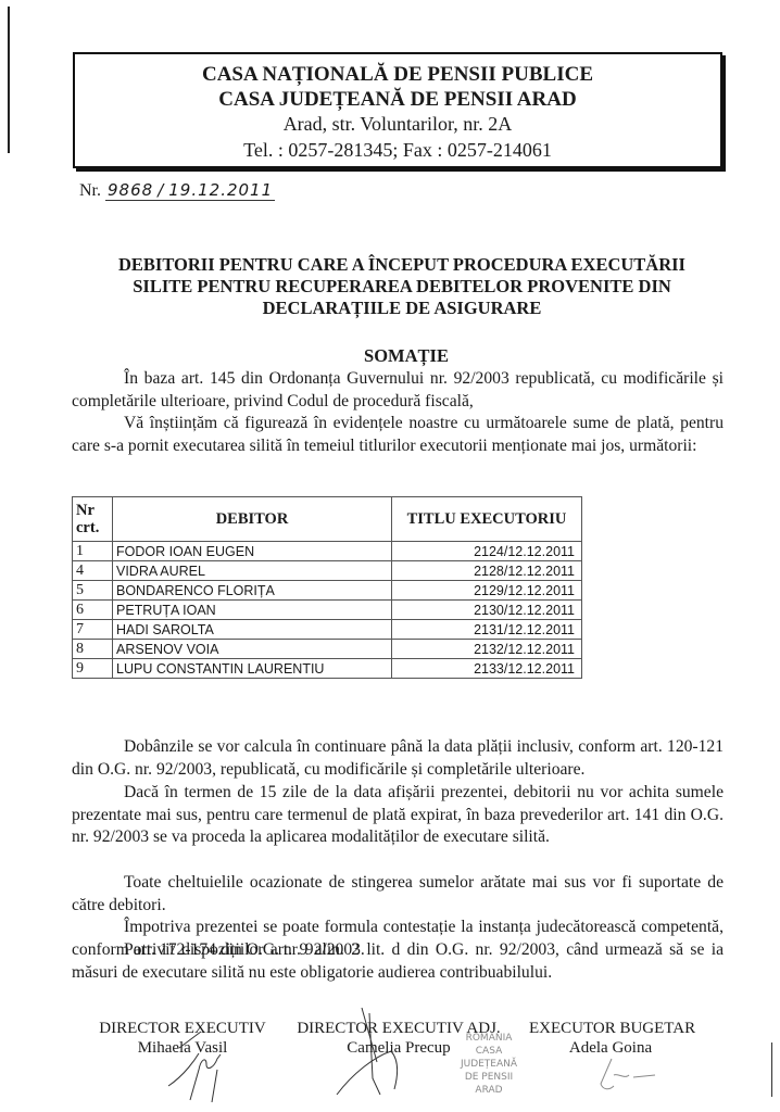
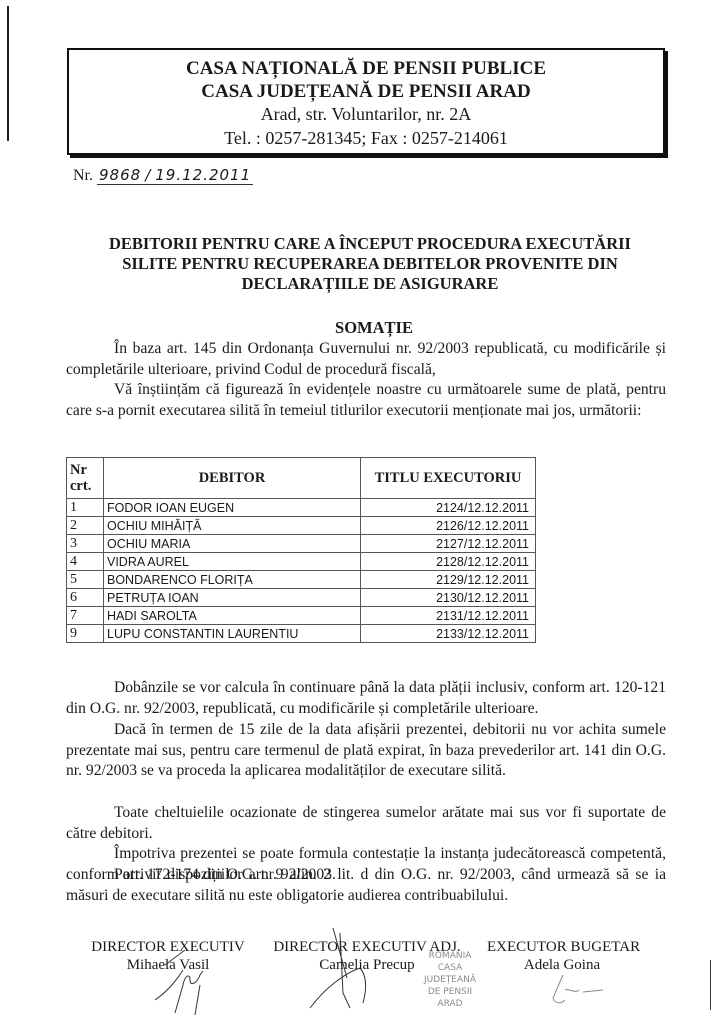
  CASA NAȚIONALĂ DE PENSII PUBLICE
  CASA JUDEȚEANĂ DE PENSII ARAD
  Arad, str. Voluntarilor, nr. 2A
  Tel. : 0257-281345; Fax : 0257-214061
  Nr. 9868 / 19.12.2011
  DEBITORII PENTRU CARE A ÎNCEPUT PROCEDURA EXECUTĂRII
  SILITE PENTRU RECUPERAREA DEBITELOR PROVENITE DIN
  DECLARAȚIILE DE ASIGURARE
  SOMAȚIE
  În baza art. 145 din Ordonanța Guvernului nr. 92/2003 republicată, cu modificările și completările ulterioare, privind Codul de procedură fiscală,
  Vă înștiințăm că figurează în evidențele noastre cu următoarele sume de plată, pentru care s-a pornit executarea silită în temeiul titlurilor executorii menționate mai jos, următorii:
  Nr crt.	DEBITOR	TITLU EXECUTORIU
  1	FODOR IOAN EUGEN	2124/12.12.2011
+ 2	OCHIU MIHĂIȚĂ	2126/12.12.2011
+ 3	OCHIU MARIA	2127/12.12.2011
  4	VIDRA AUREL	2128/12.12.2011
  5	BONDARENCO FLORIȚA	2129/12.12.2011
  6	PETRUȚA IOAN	2130/12.12.2011
  7	HADI SAROLTA	2131/12.12.2011
- 8	ARSENOV VOIA	2132/12.12.2011
  9	LUPU CONSTANTIN LAURENTIU	2133/12.12.2011
  Dobânzile se vor calcula în continuare până la data plății inclusiv, conform art. 120-121 din O.G. nr. 92/2003, republicată, cu modificările și completările ulterioare.
  Dacă în termen de 15 zile de la data afișării prezentei, debitorii nu vor achita sumele prezentate mai sus, pentru care termenul de plată expirat, în baza prevederilor art. 141 din O.G. nr. 92/2003 se va proceda la aplicarea modalităților de executare silită.
  Toate cheltuielile ocazionate de stingerea sumelor arătate mai sus vor fi suportate de către debitori.
  Împotriva prezentei se poate formula contestație la instanța judecătorească competentă, conform art. 172-174 din O.G. nr. 92/2003.
  Potrivit dispozițiilor art. 9 alin. 2 lit. d din O.G. nr. 92/2003, când urmează să se ia măsuri de executare silită nu este obligatorie audierea contribuabilului.
  DIRECTOR EXECUTIV
  Mihaela Vasil
  DIRECTOR EXECUTIV ADJ.
  Caelia Precup
  ROMÂNIA
  CASA
  JUDEȚEANĂ
  DE PENSII
  ARAD
  EXECUTOR BUGETAR
  Adela Goina
